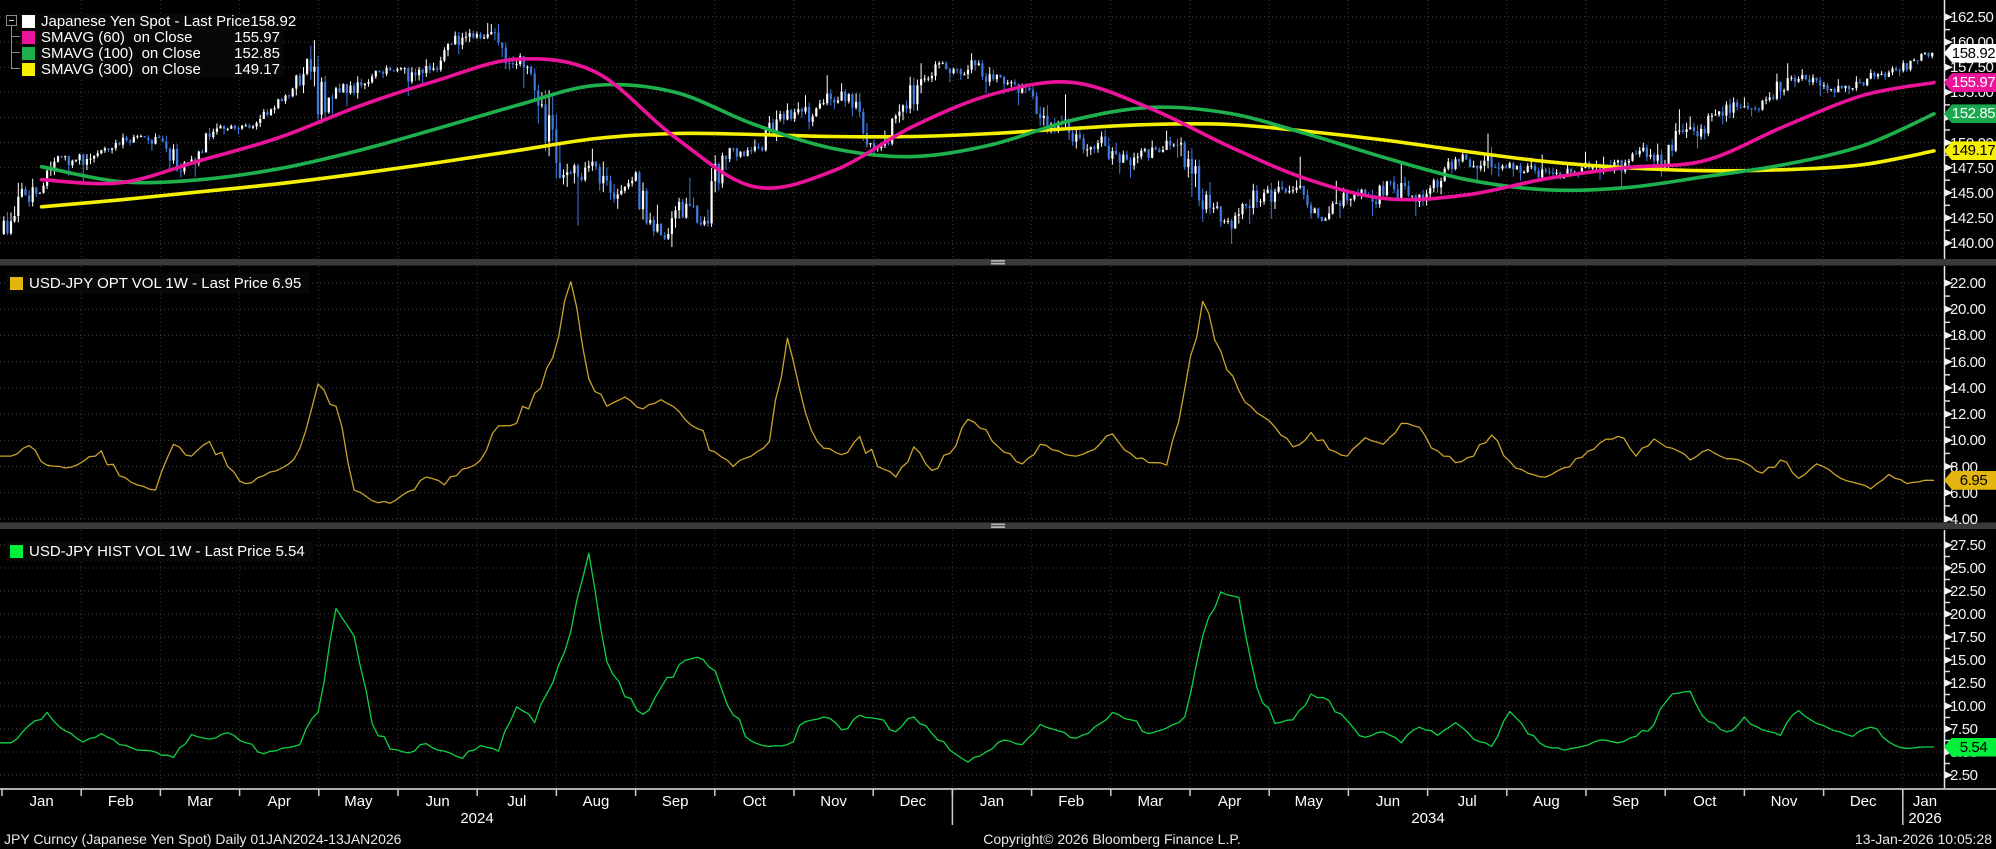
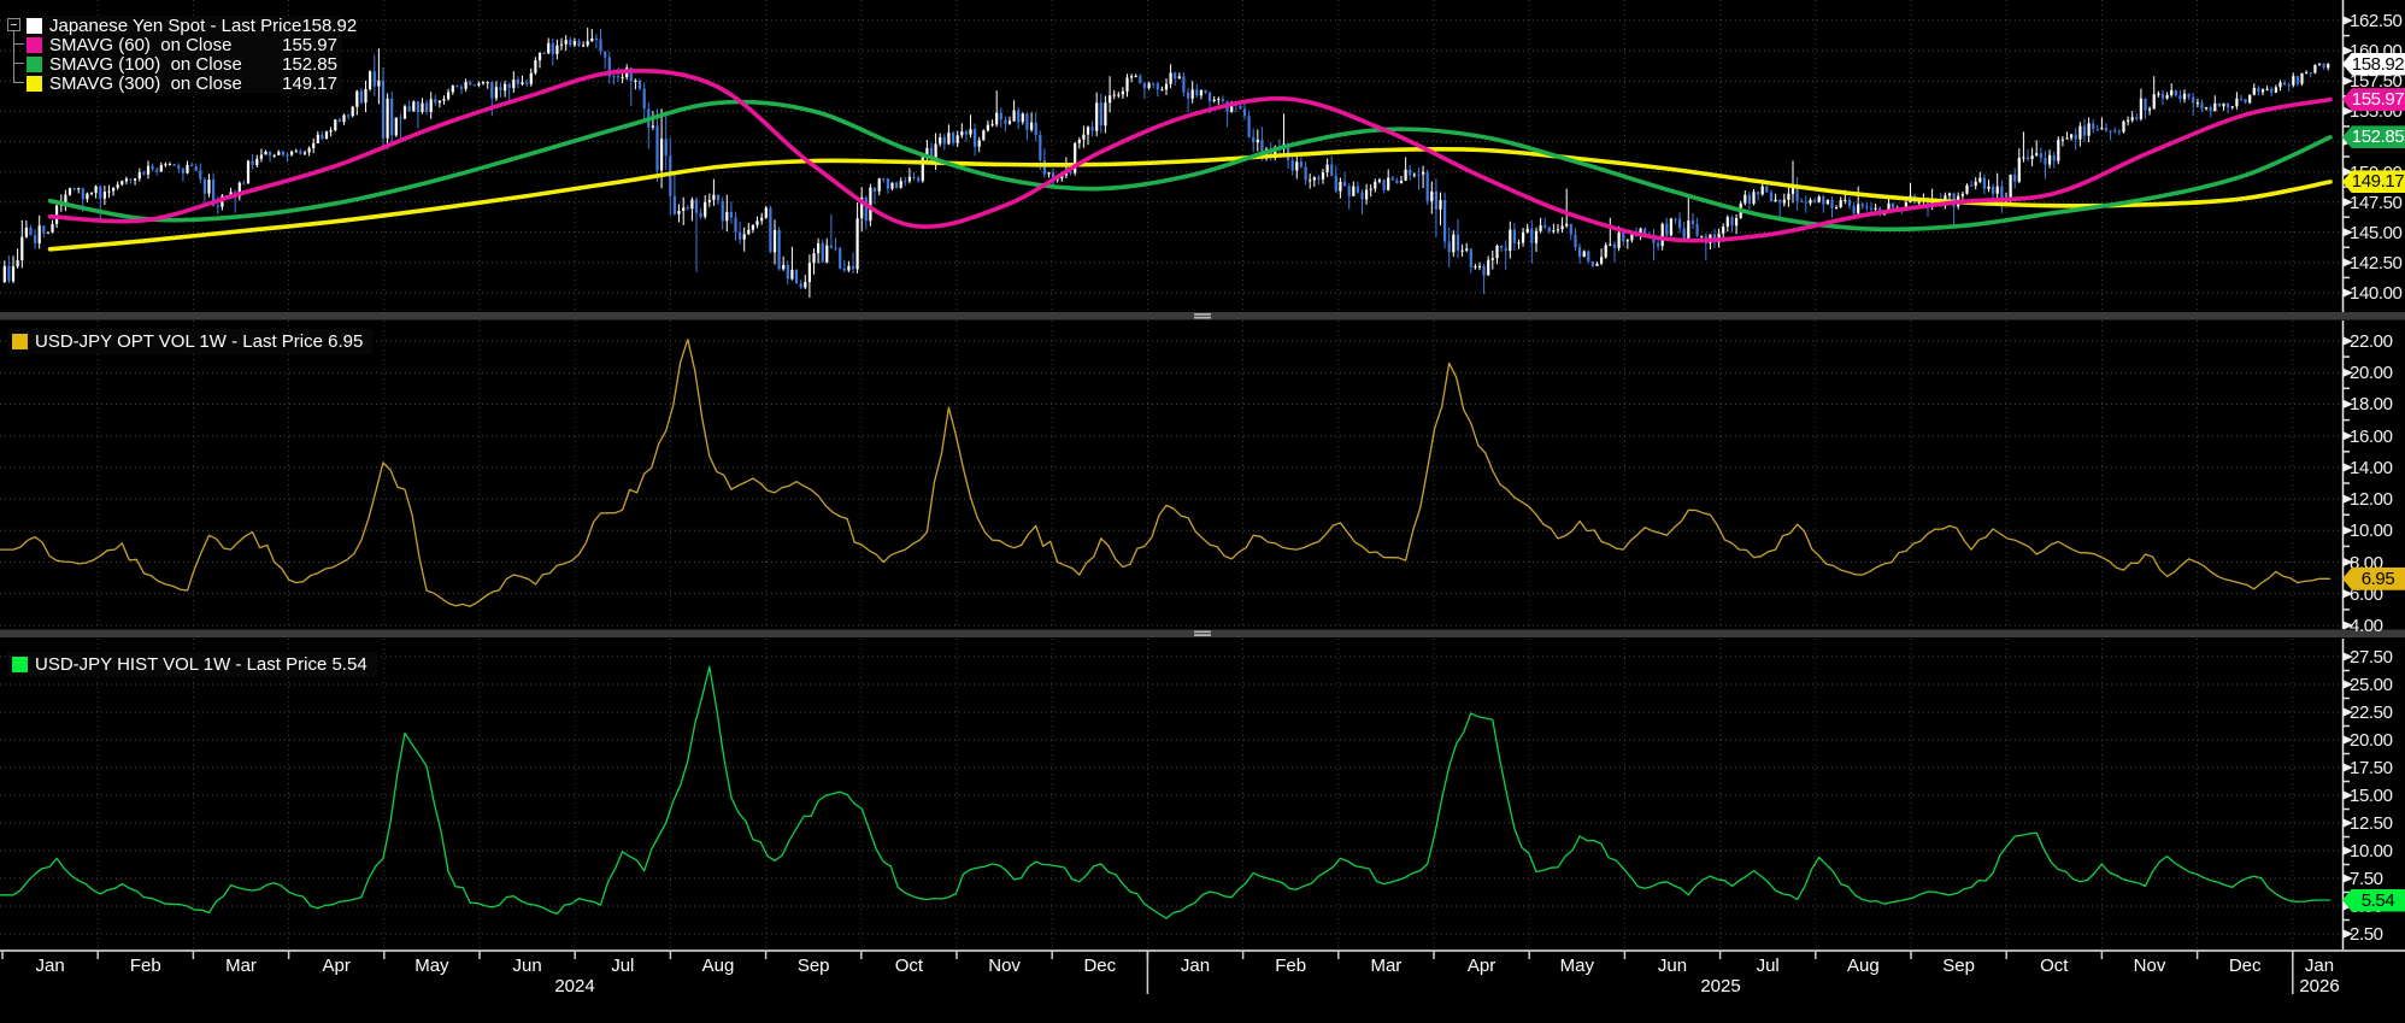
  162.50
  160.00
  157.50
  155.00
  147.50
  145.00
  142.50
  140.00
  22.00
  20.00
  18.00
  16.00
  14.00
  12.00
  10.00
  8.00
  6.00
  4.00
  27.50
  25.00
  22.50
  20.00
  17.50
  15.00
  12.50
  10.00
  7.50
  2.50
  158.92
  155.97
  152.85
  149.17
  6.95
  5.54
  Jan
  Feb
  Mar
  Apr
  May
  Jun
  Jul
  Aug
  Sep
  Oct
  Nov
  Dec
  Jan
  Feb
  Mar
  Apr
  May
  Jun
  Jul
  Aug
  Sep
  Oct
  Nov
  Dec
  Jan
  2024
- 2034
+ 2025
  2026
  Japanese Yen Spot - Last Price
  158.92
  SMAVG (60) on Close
  155.97
  SMAVG (100) on Close
  152.85
  SMAVG (300) on Close
  149.17
  USD-JPY OPT VOL 1W - Last Price
  6.95
  USD-JPY HIST VOL 1W - Last Price
  5.54
- JPY Curncy (Japanese Yen Spot) Daily 01JAN2024-13JAN2026
- Copyright© 2026 Bloomberg Finance L.P.
- 13-Jan-2026 10:05:28
